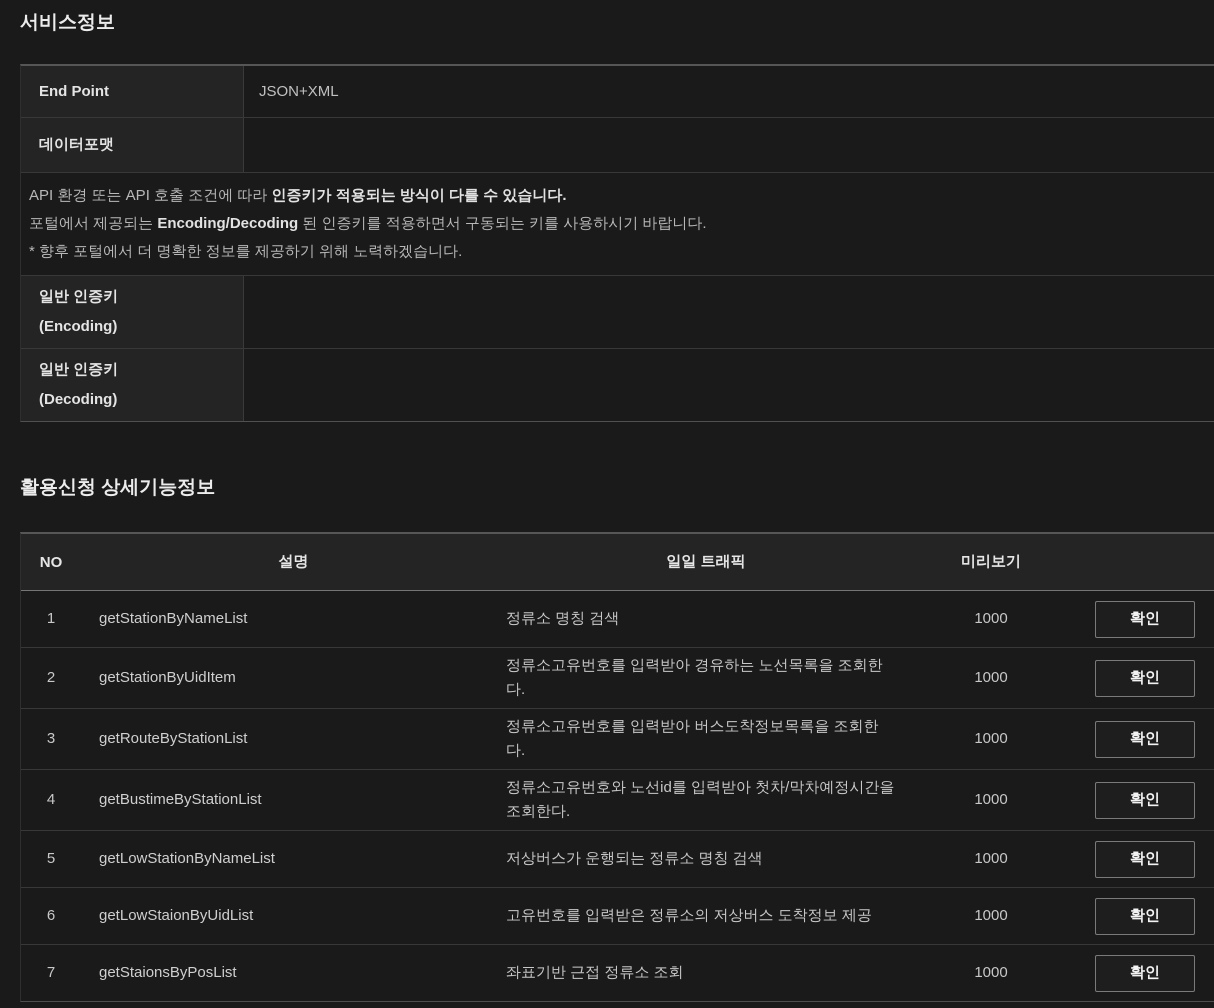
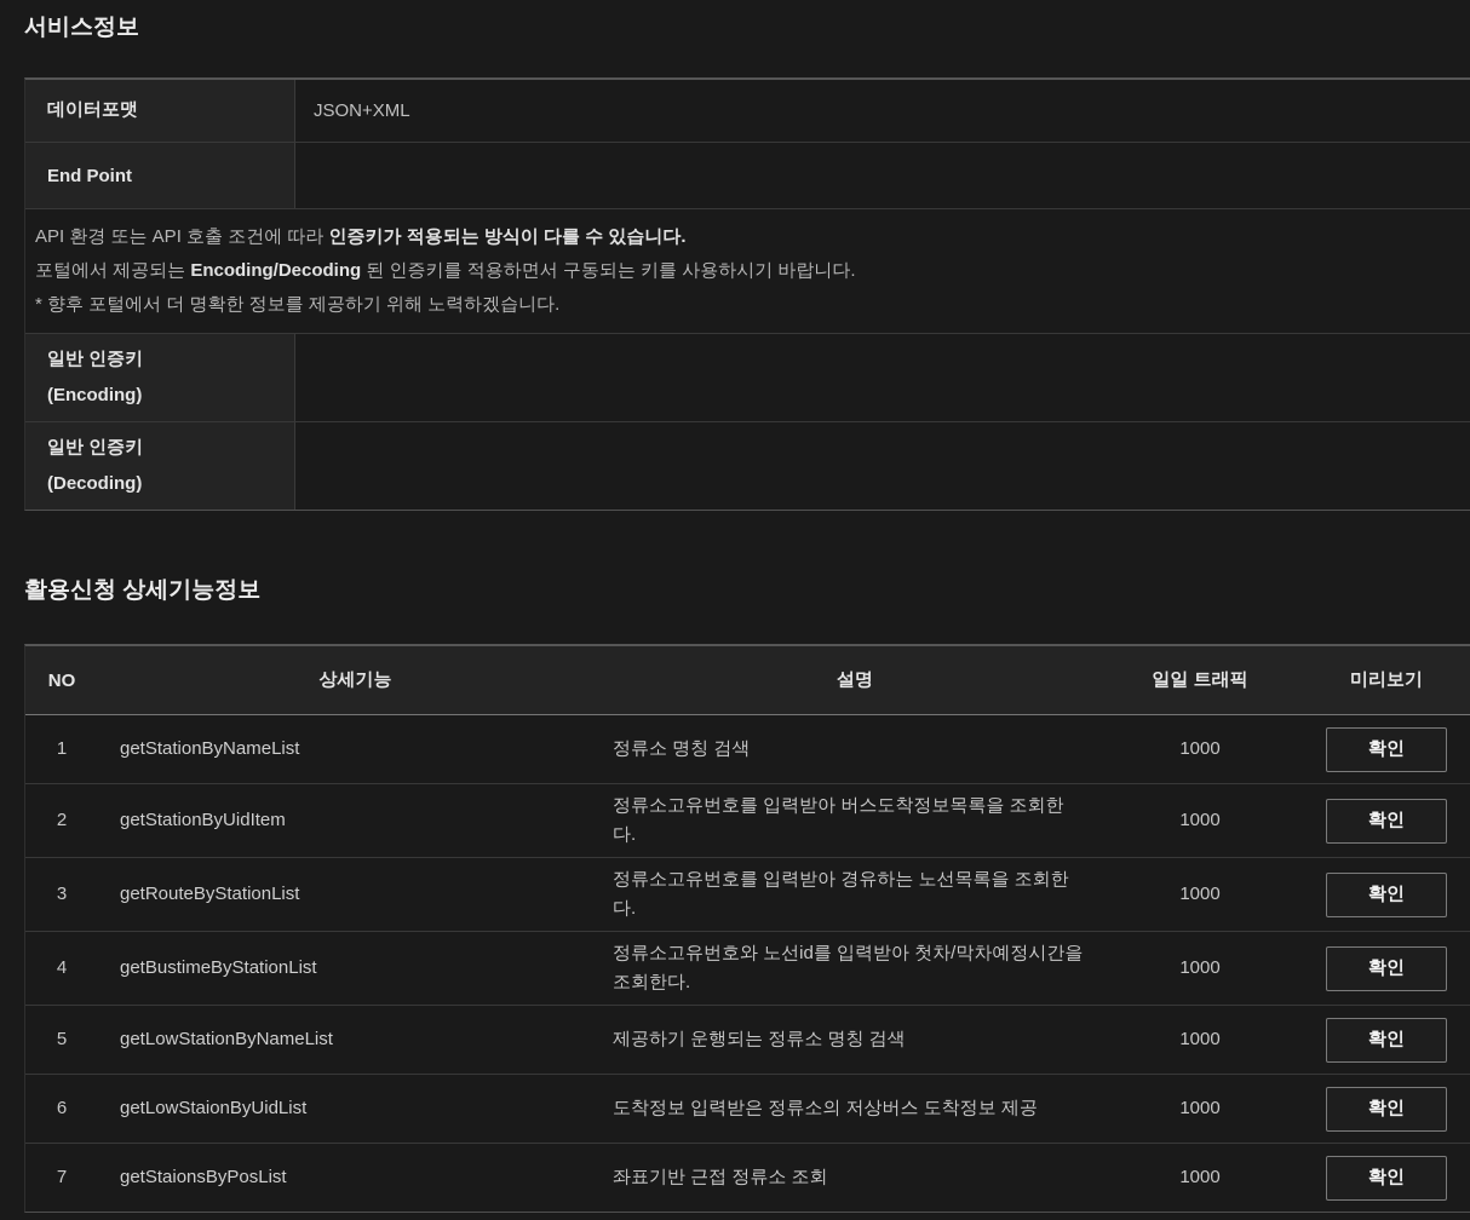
  서비스정보
- End Point
+ 데이터포맷
  JSON+XML
- 데이터포맷
+ End Point
  API 환경 또는 API 호출 조건에 따라 인증키가 적용되는 방식이 다를 수 있습니다.
  포털에서 제공되는 Encoding/Decoding 된 인증키를 적용하면서 구동되는 키를 사용하시기 바랍니다.
  * 향후 포털에서 더 명확한 정보를 제공하기 위해 노력하겠습니다.
  일반 인증키
  (Encoding)
  일반 인증키
  (Decoding)
  활용신청 상세기능정보
  NO
+ 상세기능
  설명
  일일 트래픽
  미리보기
  1
  getStationByNameList
  정류소 명칭 검색
  1000
  확인
  2
  getStationByUidItem
- 정류소고유번호를 입력받아 경유하는 노선목록을 조회한다.
+ 정류소고유번호를 입력받아 버스도착정보목록을 조회한다.
  1000
  확인
  3
  getRouteByStationList
- 정류소고유번호를 입력받아 버스도착정보목록을 조회한다.
+ 정류소고유번호를 입력받아 경유하는 노선목록을 조회한다.
  1000
  확인
  4
  getBustimeByStationList
  정류소고유번호와 노선id를 입력받아 첫차/막차예정시간을 조회한다.
  1000
  확인
  5
  getLowStationByNameList
- 저상버스가 운행되는 정류소 명칭 검색
+ 제공하기 운행되는 정류소 명칭 검색
  1000
  확인
  6
  getLowStaionByUidList
- 고유번호를 입력받은 정류소의 저상버스 도착정보 제공
+ 도착정보 입력받은 정류소의 저상버스 도착정보 제공
  1000
  확인
  7
  getStaionsByPosList
  좌표기반 근접 정류소 조회
  1000
  확인
